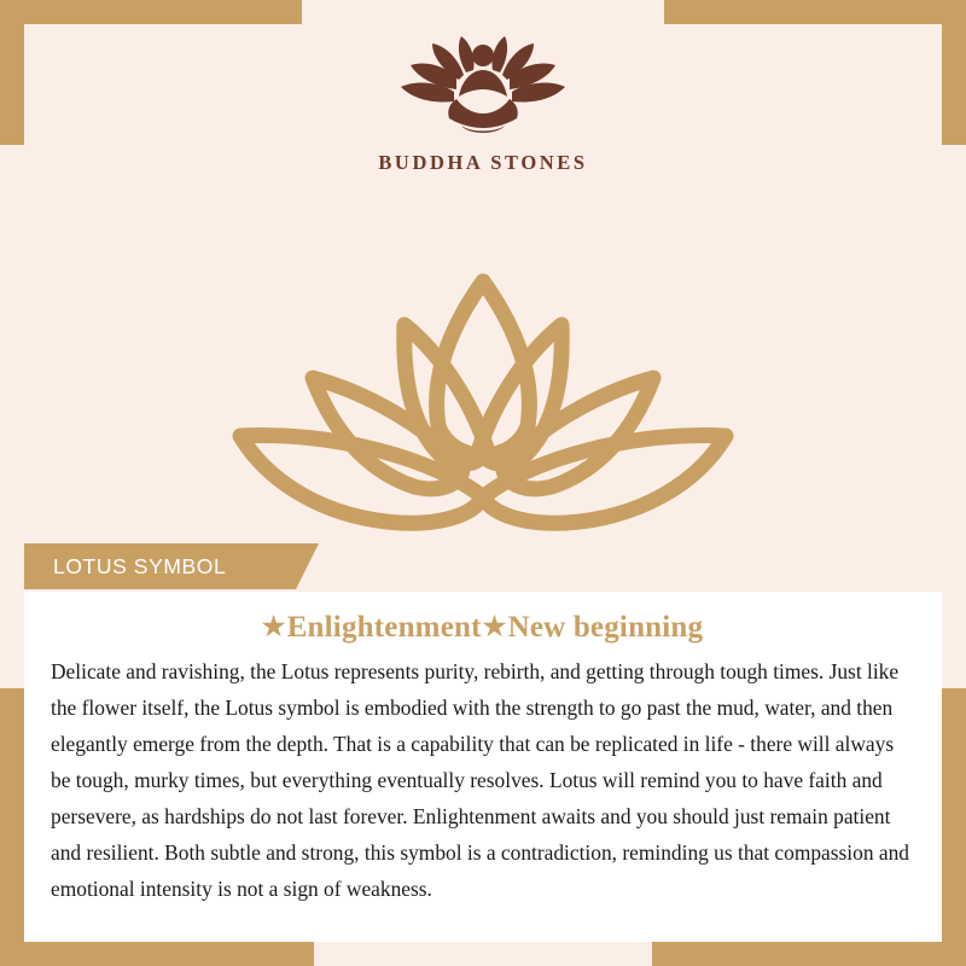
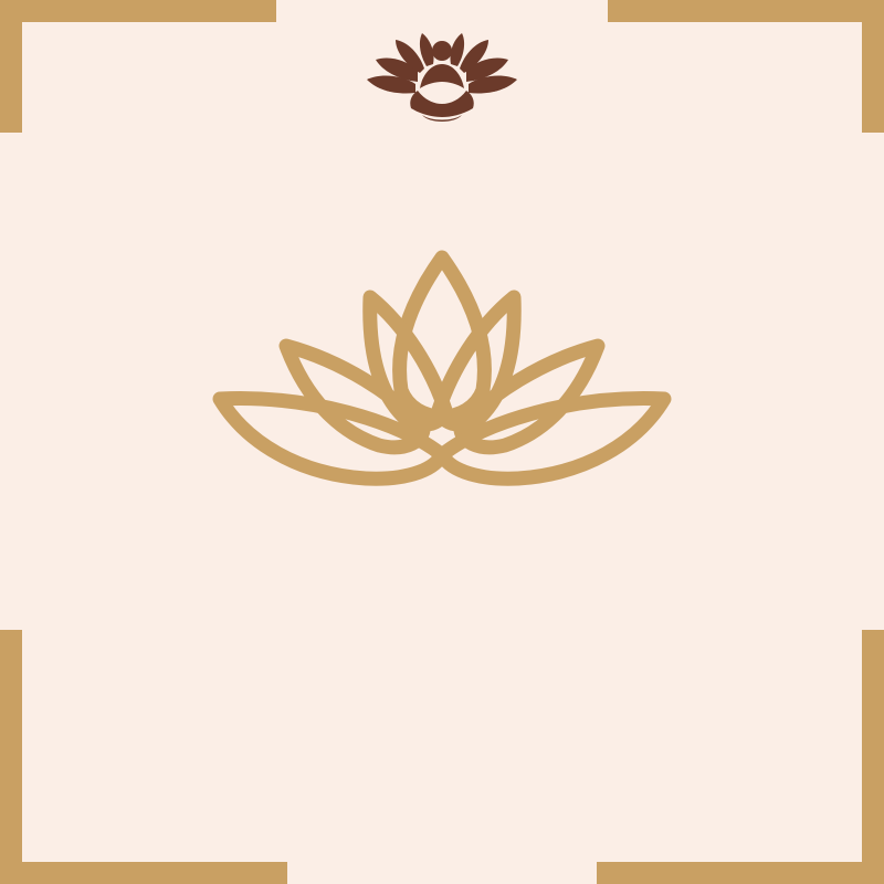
- BUDDHA STONES
- LOTUS SYMBOL
- ★Enlightenment★New beginning
- Delicate and ravishing, the Lotus represents purity, rebirth, and getting through tough times. Just like the flower itself, the Lotus symbol is embodied with the strength to go past the mud, water, and then elegantly emerge from the depth. That is a capability that can be replicated in life - there will always be tough, murky times, but everything eventually resolves. Lotus will remind you to have faith and persevere, as hardships do not last forever. Enlightenment awaits and you should just remain patient and resilient. Both subtle and strong, this symbol is a contradiction, reminding us that compassion and emotional intensity is not a sign of weakness.
